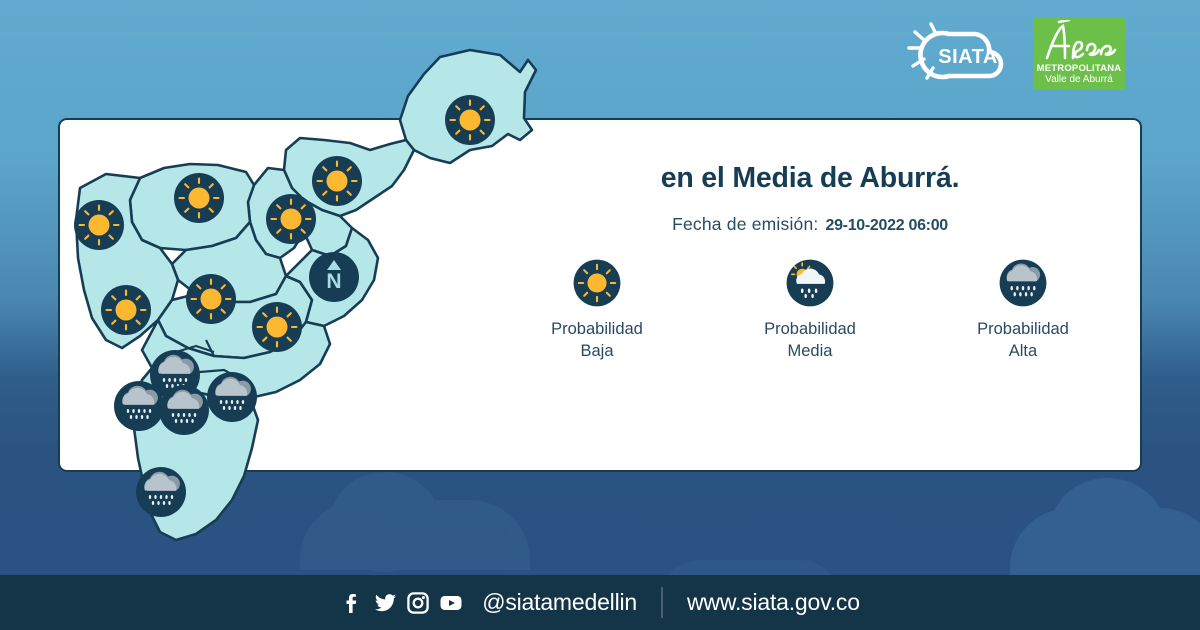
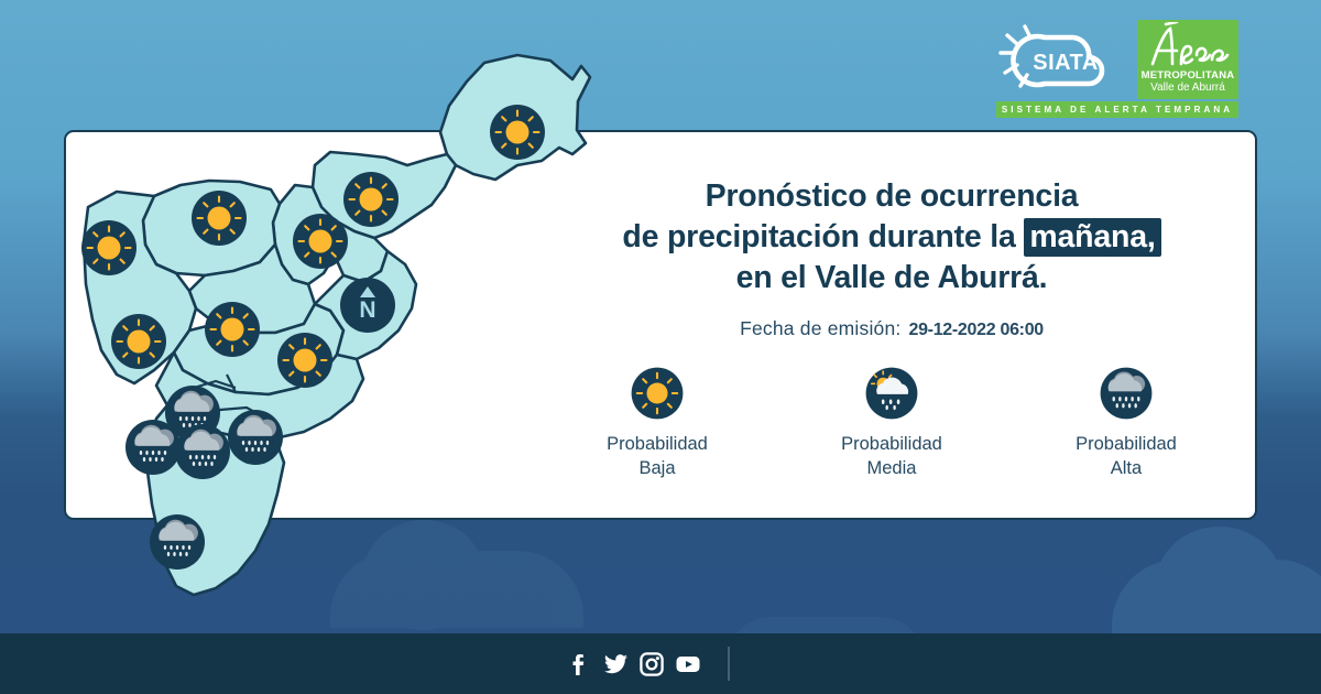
  N
  SIATA
  METROPOLITANA
  Valle de Aburrá
+ SISTEMA DE ALERTA TEMPRANA
+ Pronóstico de ocurrencia
+ de precipitación durante la mañana,
- en el Media de Aburrá.
+ en el Valle de Aburrá.
  Fecha de emisión:
- 29-10-2022 06:00
+ 29-12-2022 06:00
  Probabilidad
  Baja
  Probabilidad
  Media
  Probabilidad
  Alta
- @siatamedellin
- www.siata.gov.co
